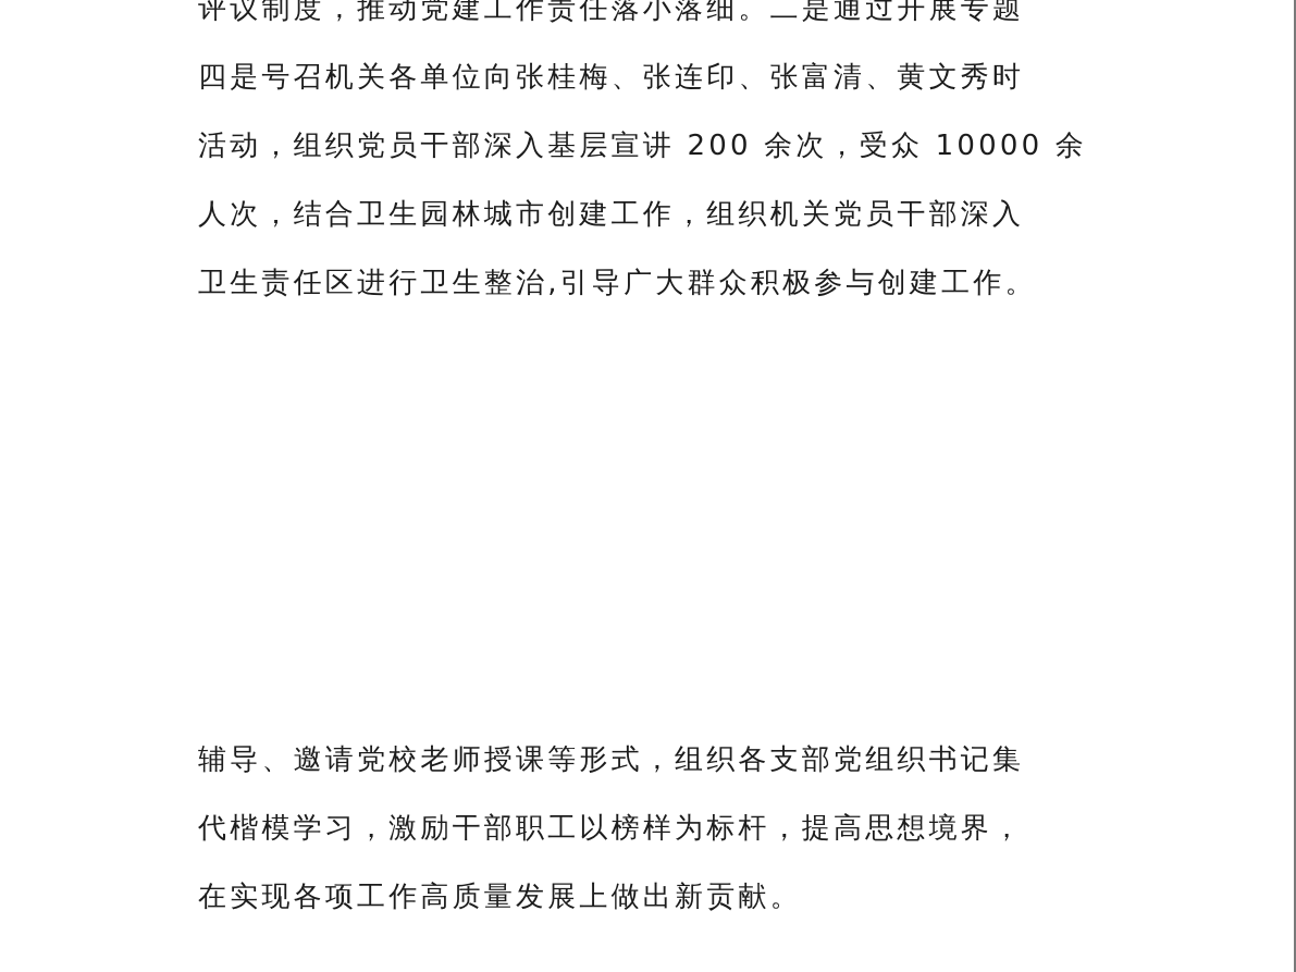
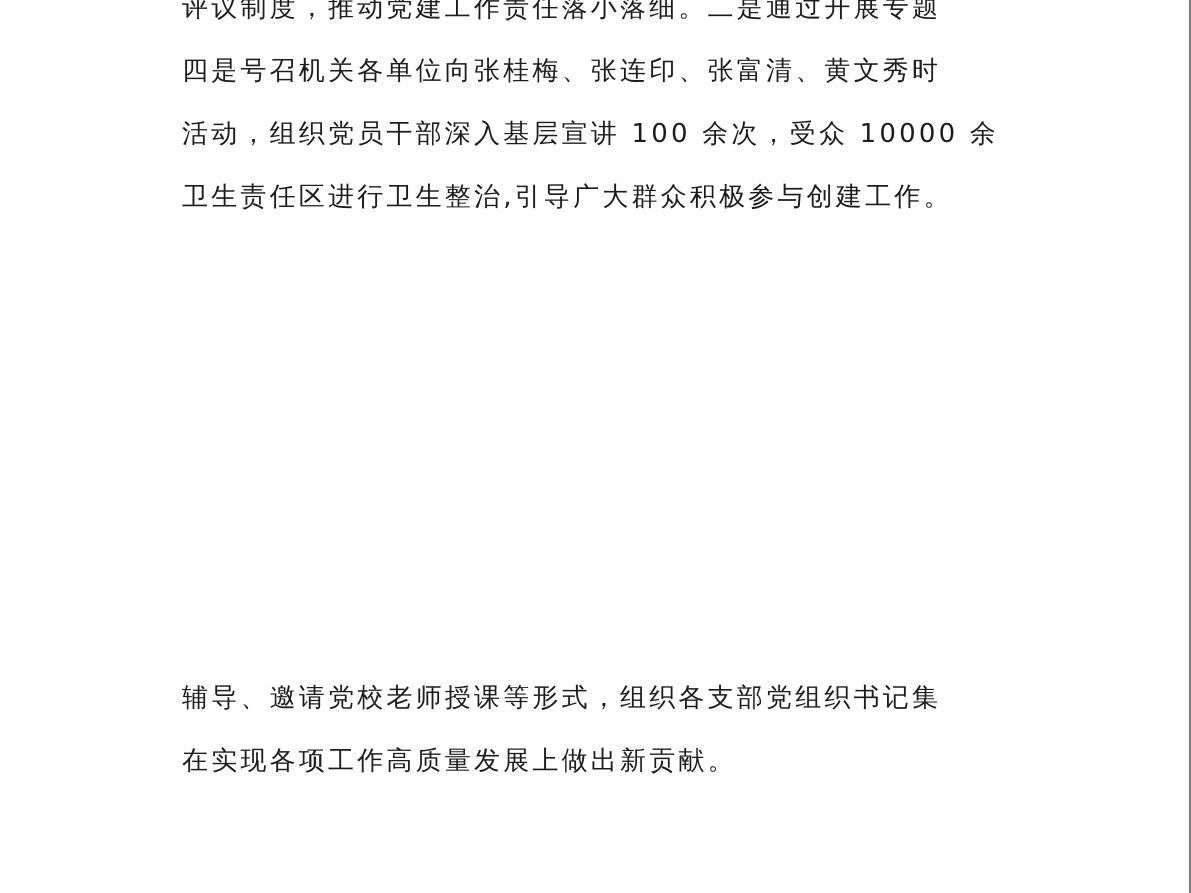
  评议制度，推动党建工作责任落小落细。二是通过开展专题
  四是号召机关各单位向张桂梅、张连印、张富清、黄文秀时
- 活动，组织党员干部深入基层宣讲 200 余次，受众 10000 余
+ 活动，组织党员干部深入基层宣讲 100 余次，受众 10000 余
- 人次，结合卫生园林城市创建工作，组织机关党员干部深入
  卫生责任区进行卫生整治,引导广大群众积极参与创建工作。
  辅导、邀请党校老师授课等形式，组织各支部党组织书记集
- 代楷模学习，激励干部职工以榜样为标杆，提高思想境界，
  在实现各项工作高质量发展上做出新贡献。
